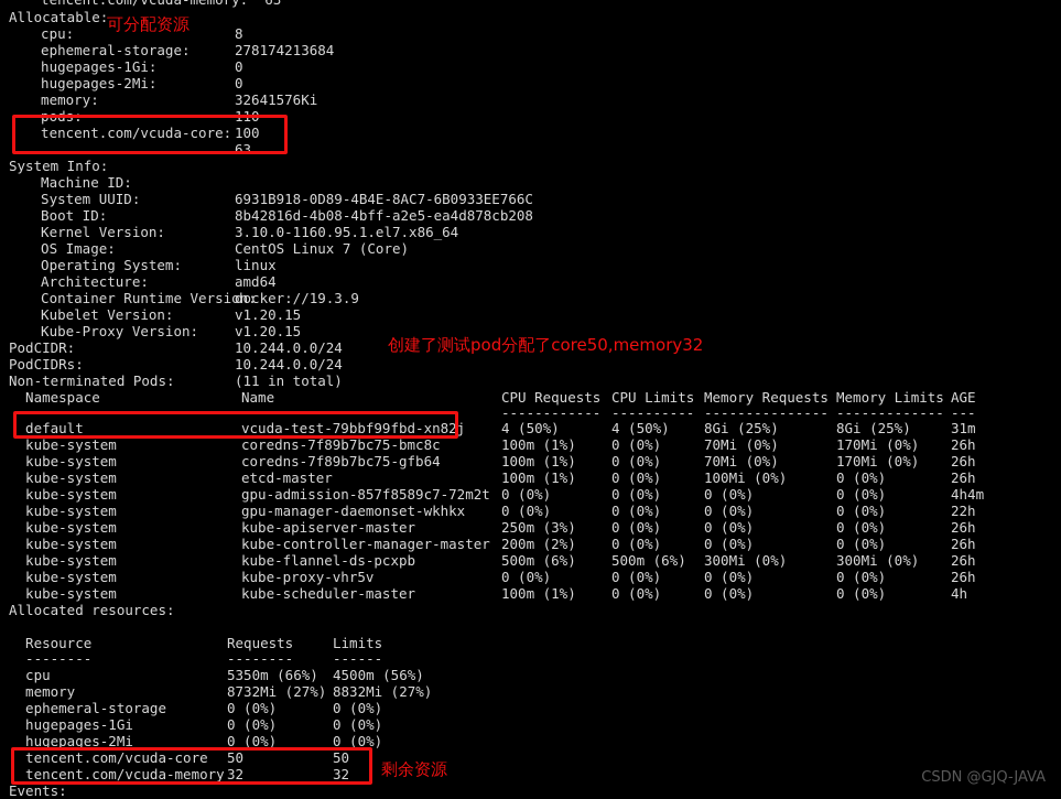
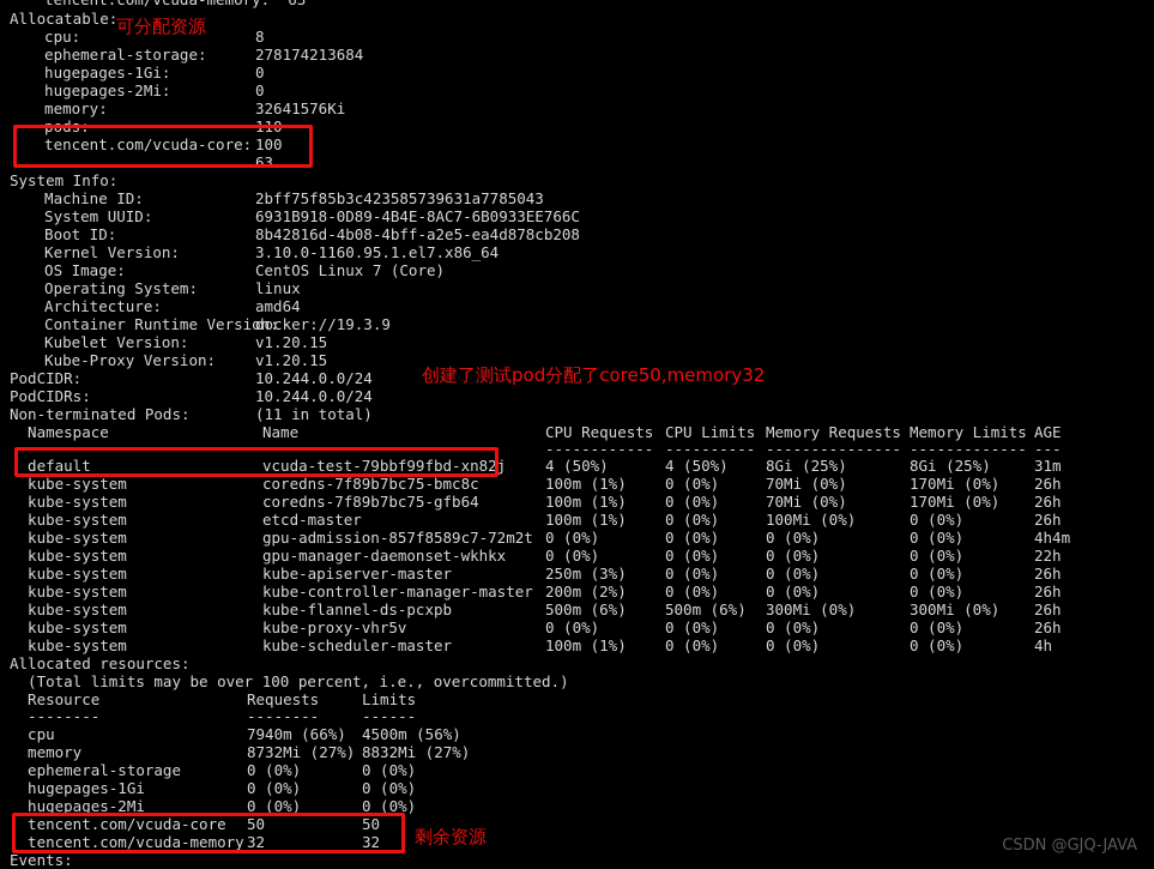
  Allocatable:
  cpu:
  8
  ephemeral-storage:
  278174213684
  hugepages-1Gi:
  0
  hugepages-2Mi:
  0
  memory:
  32641576Ki
  pods:
  110
  tencent.com/vcuda-core:
  100
  63
  System Info:
  Machine ID:
+ 2bff75f85b3c423585739631a7785043
  System UUID:
  6931B918-0D89-4B4E-8AC7-6B0933EE766C
  Boot ID:
  8b42816d-4b08-4bff-a2e5-ea4d878cb208
  Kernel Version:
  3.10.0-1160.95.1.el7.x86_64
  OS Image:
  CentOS Linux 7 (Core)
  Operating System:
  linux
  Architecture:
  amd64
  Container Runtime Version:
  docker://19.3.9
  Kubelet Version:
  v1.20.15
  Kube-Proxy Version:
  v1.20.15
  PodCIDR:
  10.244.0.0/24
  PodCIDRs:
  10.244.0.0/24
  Non-terminated Pods:
  (11 in total)
  Namespace
  Name
  CPU Requests
  CPU Limits
  Memory Requests
  Memory Limits
  AGE
  ---------
  ----
  ------------
  ----------
  ---------------
  -------------
  ---
  default
  vcuda-test-79bbf99fbd-xn82j
  4 (50%)
  4 (50%)
  8Gi (25%)
  8Gi (25%)
  31m
  kube-system
  coredns-7f89b7bc75-bmc8c
  100m (1%)
  0 (0%)
  70Mi (0%)
  170Mi (0%)
  26h
  kube-system
  coredns-7f89b7bc75-gfb64
  100m (1%)
  0 (0%)
  70Mi (0%)
  170Mi (0%)
  26h
  kube-system
  etcd-master
  100m (1%)
  0 (0%)
  100Mi (0%)
  0 (0%)
  26h
  kube-system
  gpu-admission-857f8589c7-72m2t
  0 (0%)
  0 (0%)
  0 (0%)
  0 (0%)
  4h4m
  kube-system
  gpu-manager-daemonset-wkhkx
  0 (0%)
  0 (0%)
  0 (0%)
  0 (0%)
  22h
  kube-system
  kube-apiserver-master
  250m (3%)
  0 (0%)
  0 (0%)
  0 (0%)
  26h
  kube-system
  kube-controller-manager-master
  200m (2%)
  0 (0%)
  0 (0%)
  0 (0%)
  26h
  kube-system
  kube-flannel-ds-pcxpb
  500m (6%)
  500m (6%)
  300Mi (0%)
  300Mi (0%)
  26h
  kube-system
  kube-proxy-vhr5v
  0 (0%)
  0 (0%)
  0 (0%)
  0 (0%)
  26h
  kube-system
  kube-scheduler-master
  100m (1%)
  0 (0%)
  0 (0%)
  0 (0%)
  4h
  Allocated resources:
+ (Total limits may be over 100 percent, i.e., overcommitted.)
  Resource
  Requests
  Limits
  --------
  --------
  ------
  cpu
- 5350m (66%)
+ 7940m (66%)
  4500m (56%)
  memory
  8732Mi (27%)
  8832Mi (27%)
  ephemeral-storage
  0 (0%)
  0 (0%)
  hugepages-1Gi
  0 (0%)
  0 (0%)
  hugepages-2Mi
  0 (0%)
  0 (0%)
  tencent.com/vcuda-core
  50
  50
  tencent.com/vcuda-memory
  32
  32
  Events:
  可分配资源
  创建了测试pod分配了core50,memory32
  剩余资源
  CSDN @GJQ-JAVA
